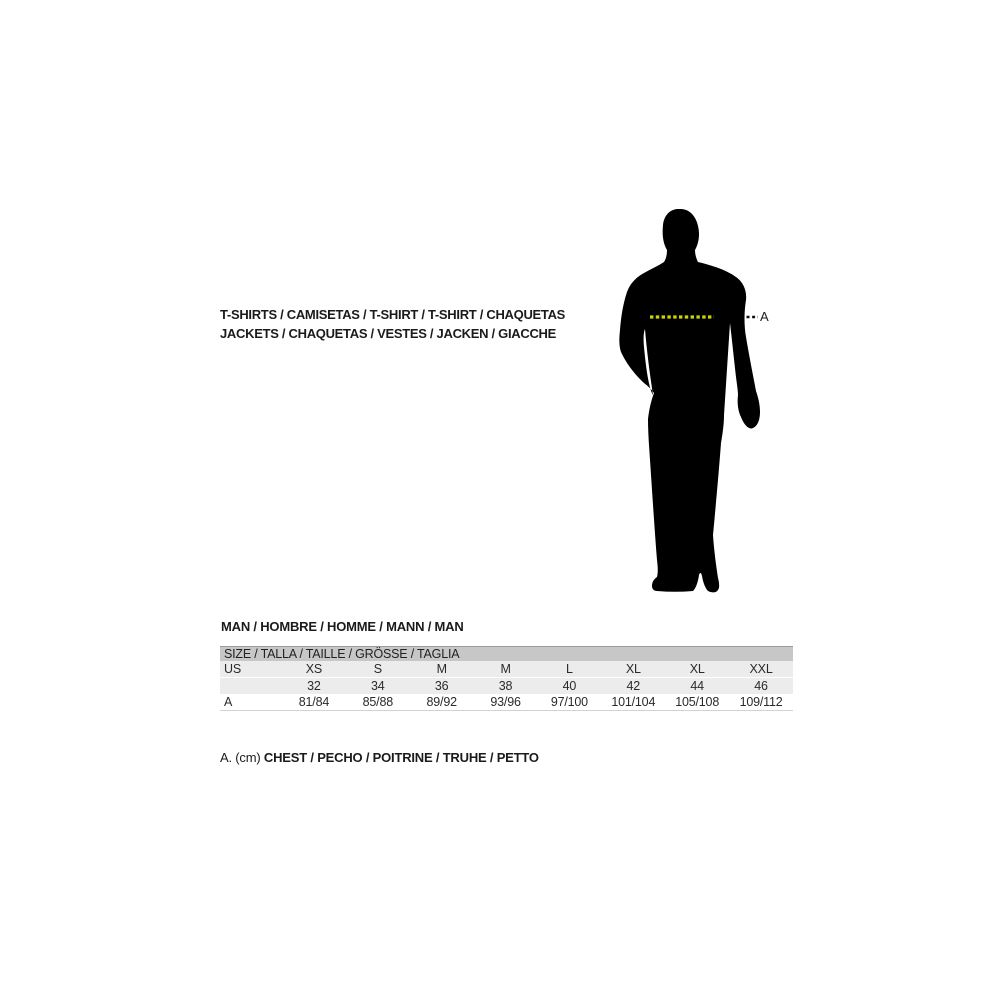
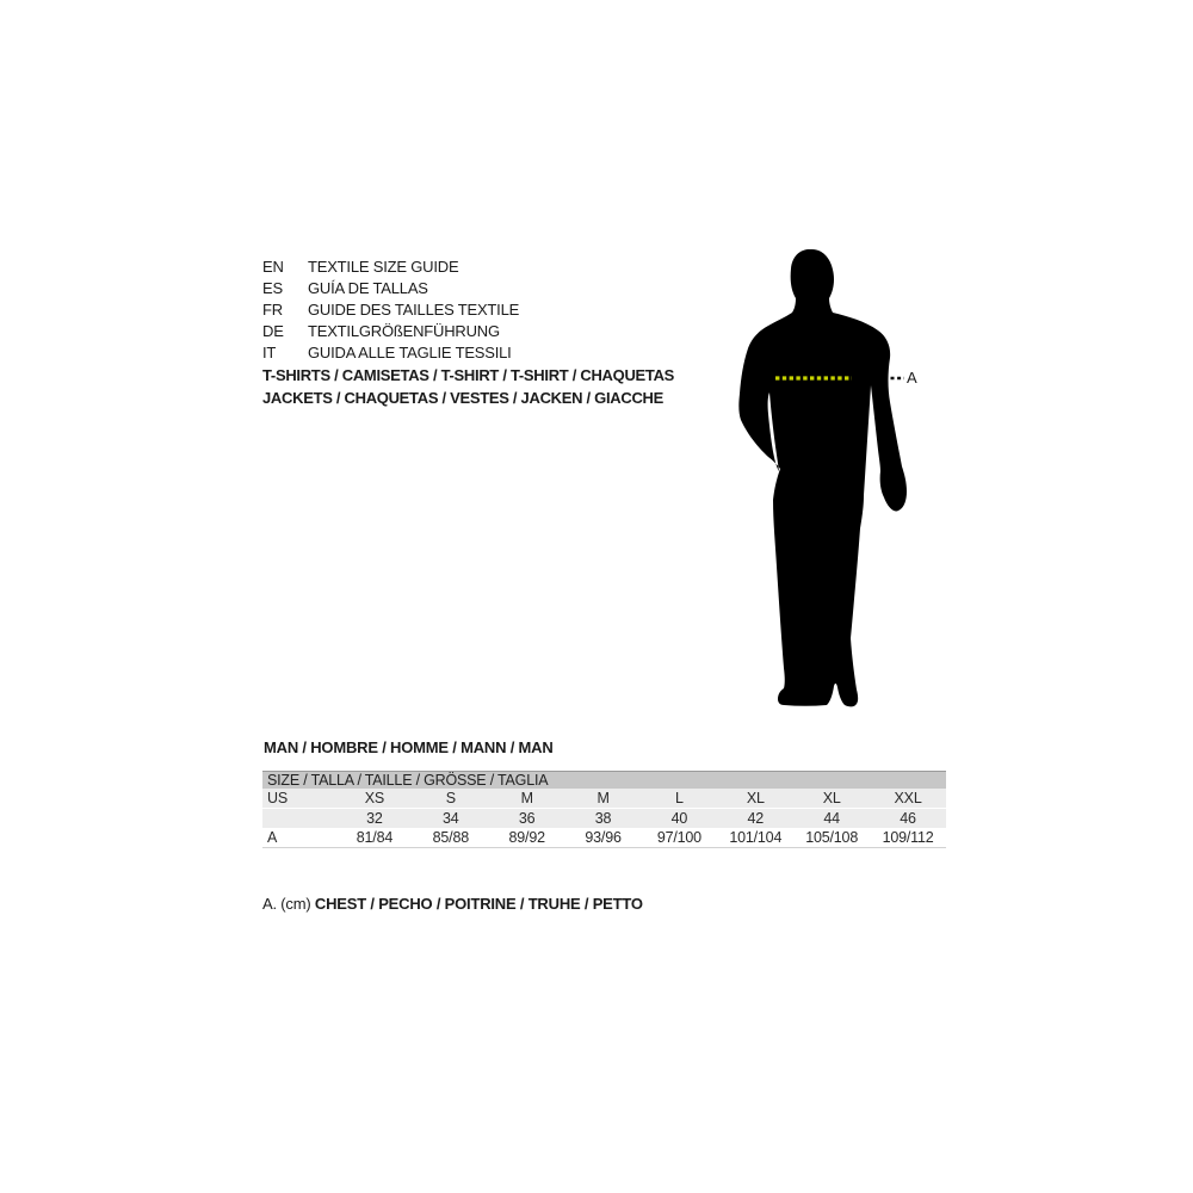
+ EN
+ TEXTILE SIZE GUIDE
+ ES
+ GUÍA DE TALLAS
+ FR
+ GUIDE DES TAILLES TEXTILE
+ DE
+ TEXTILGRÖßENFÜHRUNG
+ IT
+ GUIDA ALLE TAGLIE TESSILI
  T-SHIRTS / CAMISETAS / T-SHIRT / T-SHIRT / CHAQUETAS
  JACKETS / CHAQUETAS / VESTES / JACKEN / GIACCHE
  A
  MAN / HOMBRE / HOMME / MANN / MAN
  SIZE / TALLA / TAILLE / GRÖSSE / TAGLIA
  US	XS	S	M	M	L	XL	XL	XXL
  	32	34	36	38	40	42	44	46
  A	81/84	85/88	89/92	93/96	97/100	101/104	105/108	109/112
  A. (cm) CHEST / PECHO / POITRINE / TRUHE / PETTO
